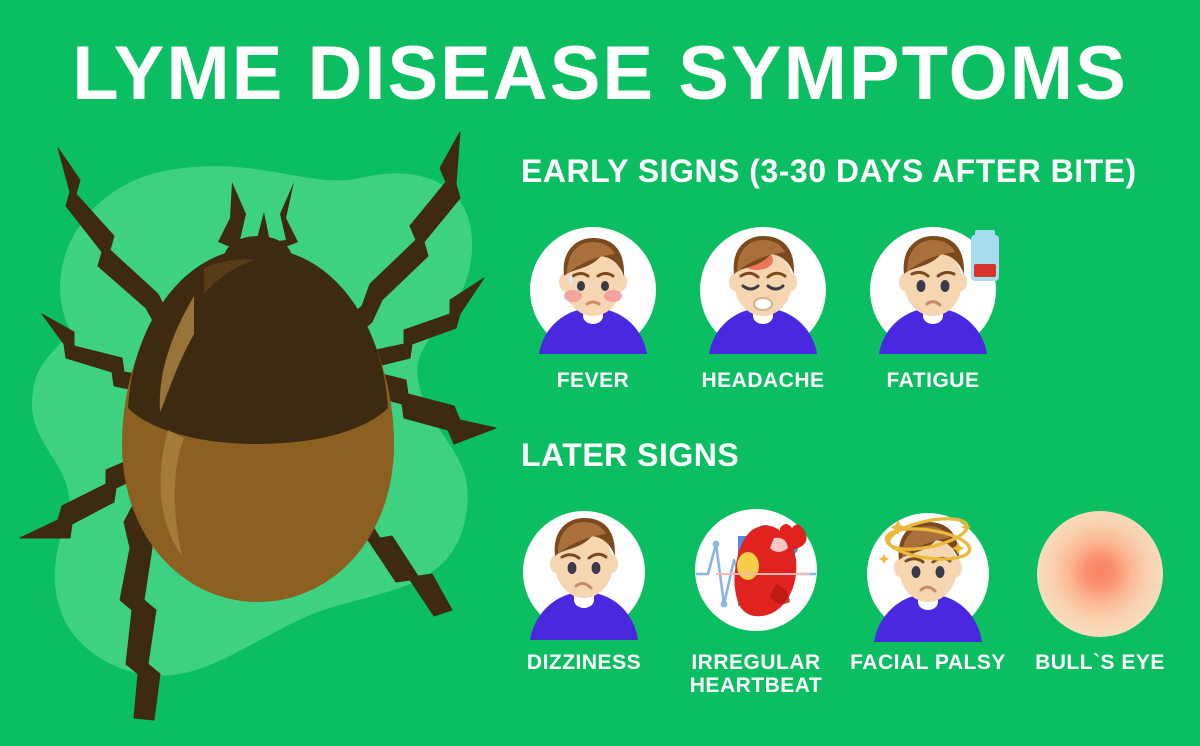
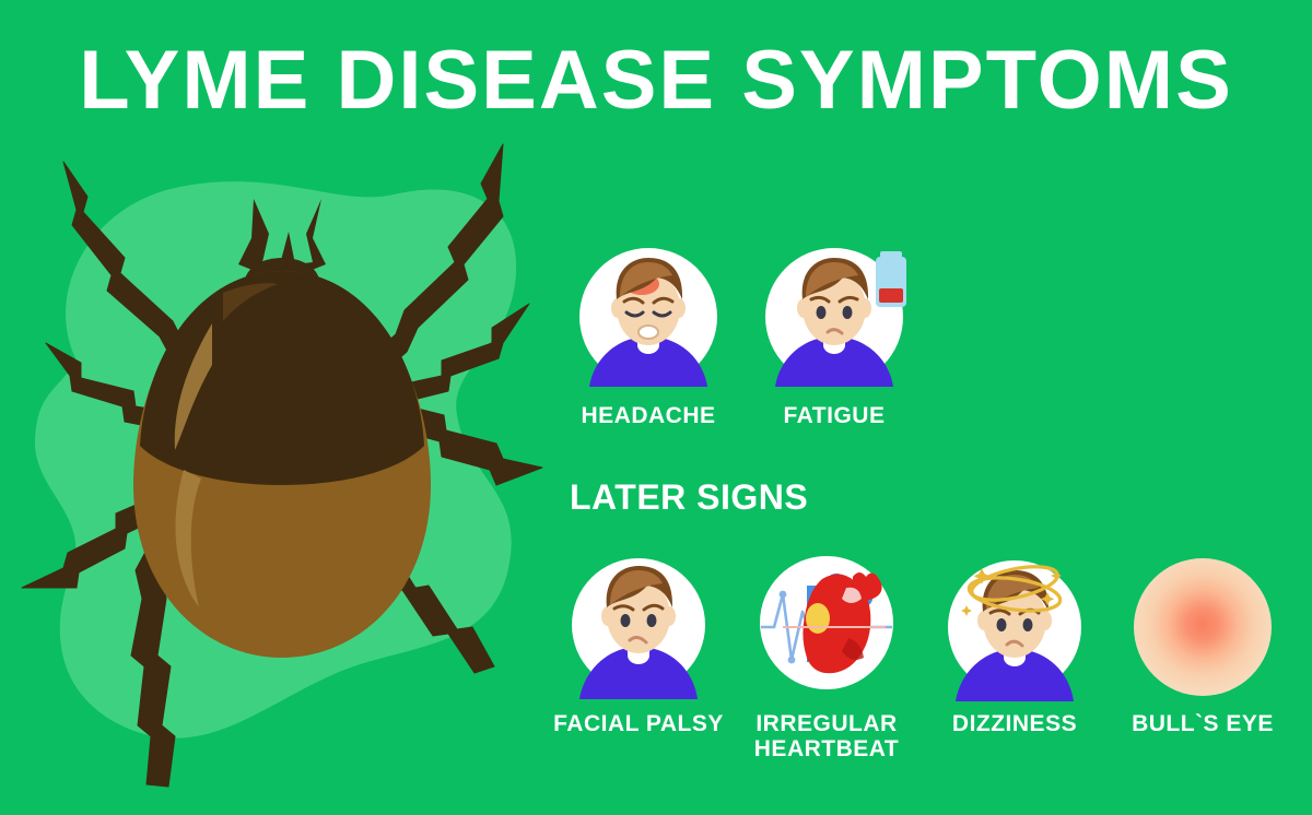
  LYME DISEASE SYMPTOMS
- EARLY SIGNS (3-30 DAYS AFTER BITE)
- FEVER
  HEADACHE
  FATIGUE
  LATER SIGNS
- DIZZINESS
+ FACIAL PALSY
  IRREGULAR
  HEARTBEAT
- FACIAL PALSY
+ DIZZINESS
  BULL`S EYE
